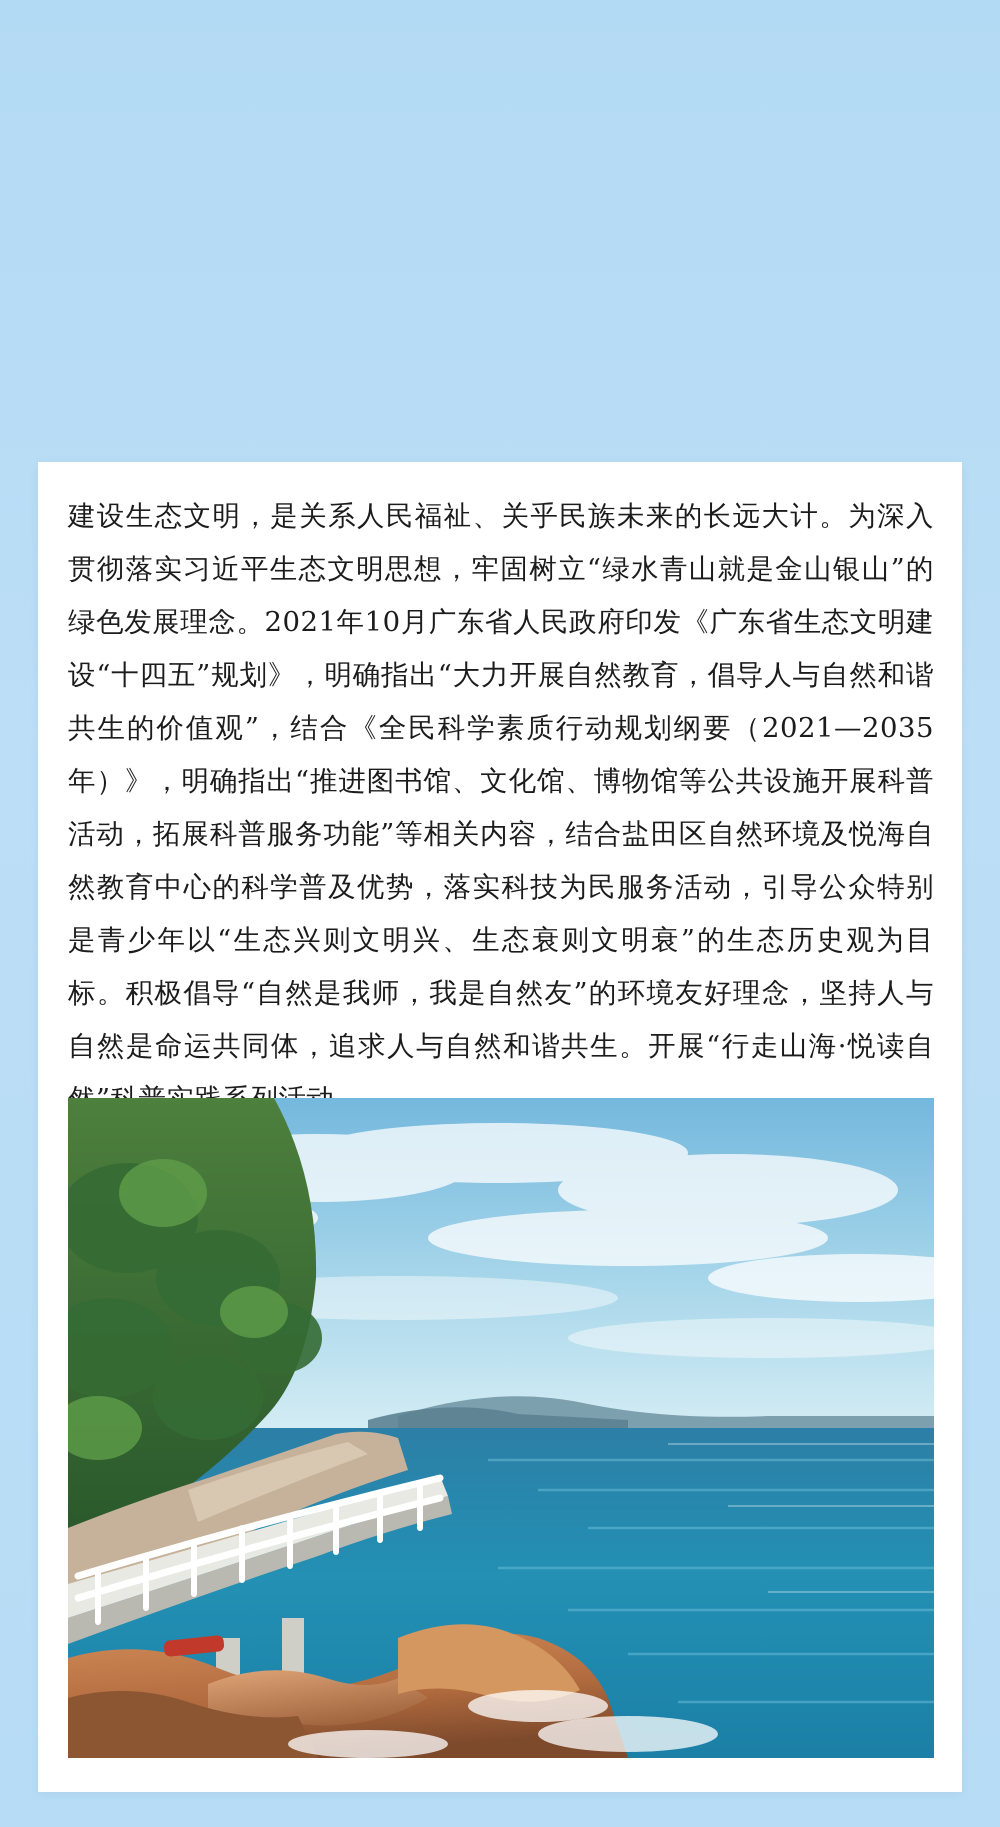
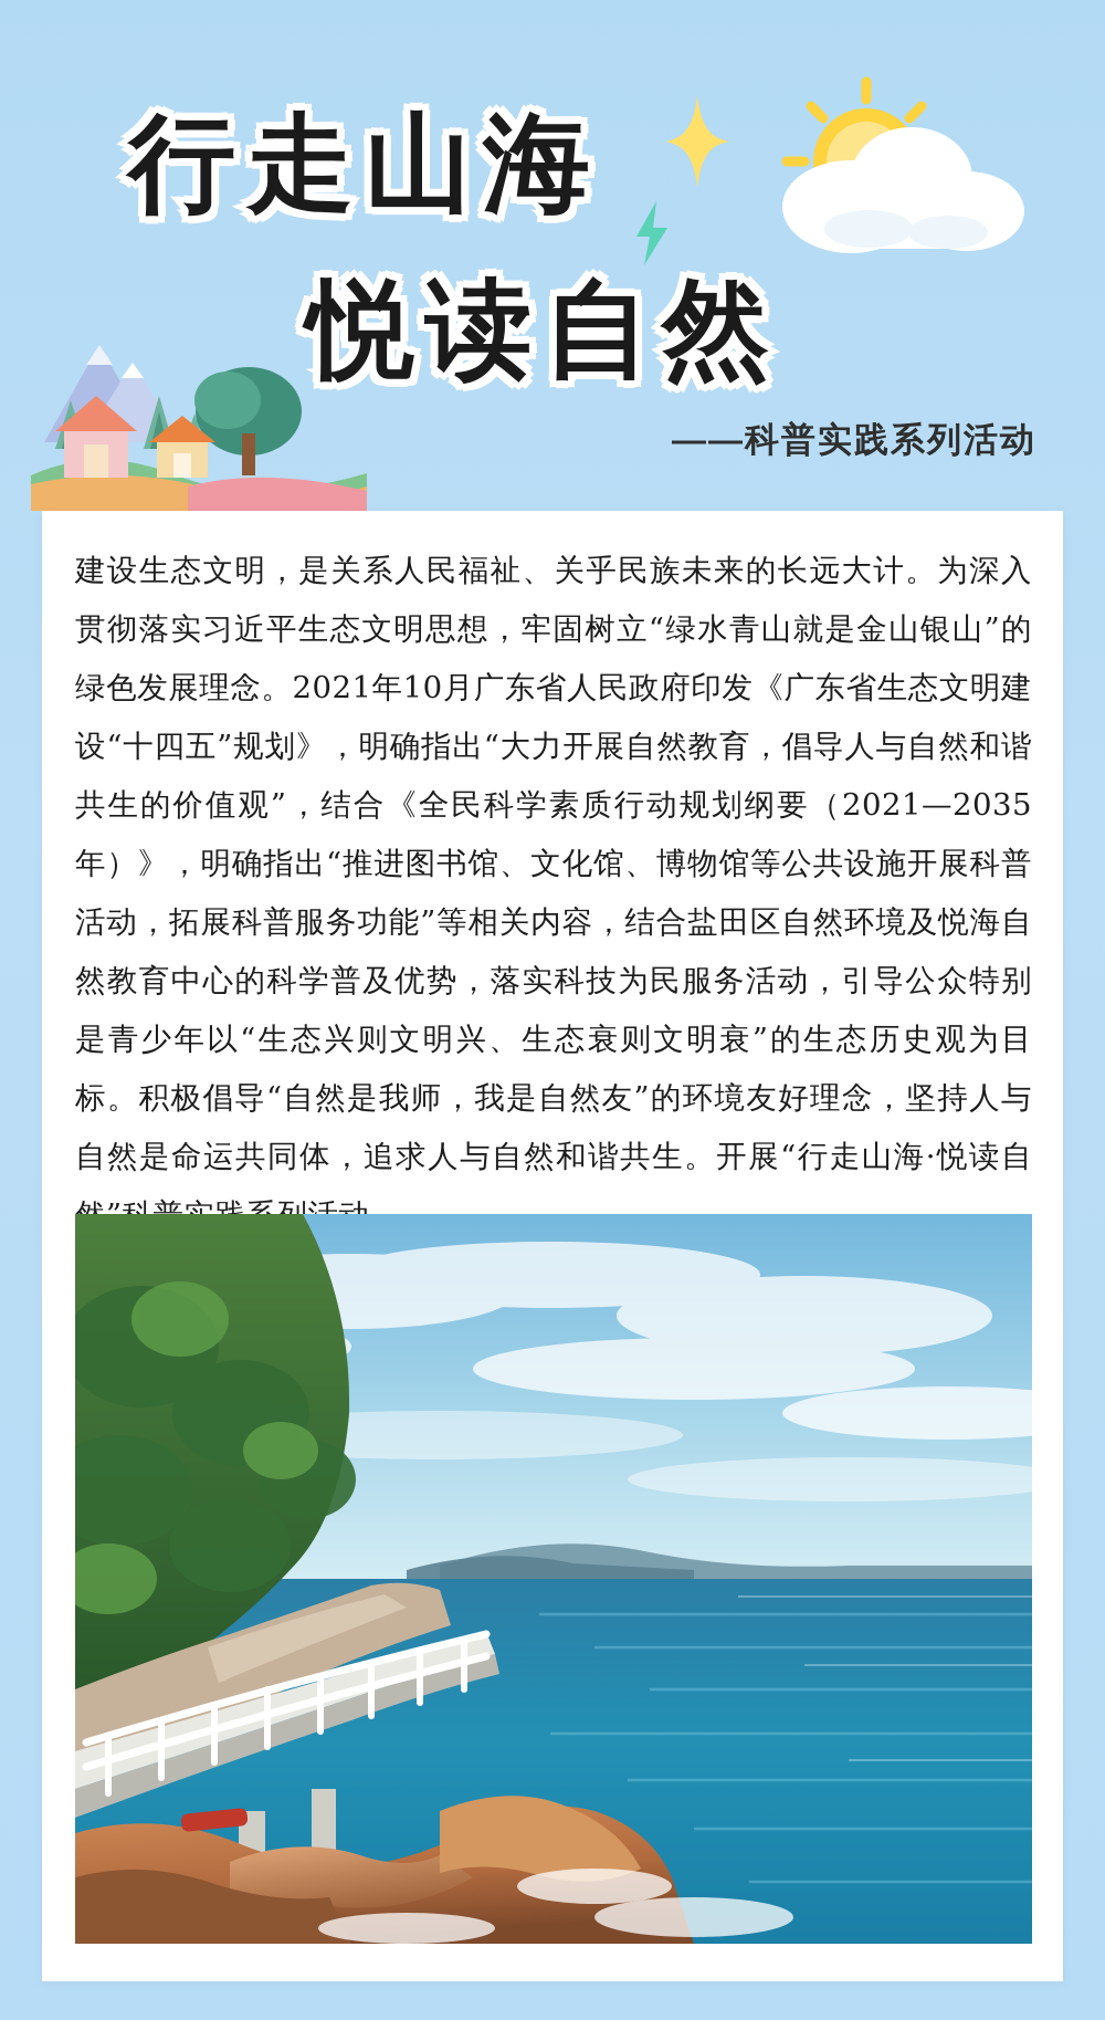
+ 行走山海
+ 悦读自然
+ ——科普实践系列活动
  建设生态文明，是关系人民福祉、关乎民族未来的长远大计。为深入贯彻落实习近平生态文明思想，牢固树立“绿水青山就是金山银山”的绿色发展理念。2021年10月广东省人民政府印发《广东省生态文明建设“十四五”规划》，明确指出“大力开展自然教育，倡导人与自然和谐共生的价值观”，结合《全民科学素质行动规划纲要（2021—2035年）》，明确指出“推进图书馆、文化馆、博物馆等公共设施开展科普活动，拓展科普服务功能”等相关内容，结合盐田区自然环境及悦海自然教育中心的科学普及优势，落实科技为民服务活动，引导公众特别是青少年以“生态兴则文明兴、生态衰则文明衰”的生态历史观为目标。积极倡导“自然是我师，我是自然友”的环境友好理念，坚持人与自然是命运共同体，追求人与自然和谐共生。开展“行走山海·悦读自
